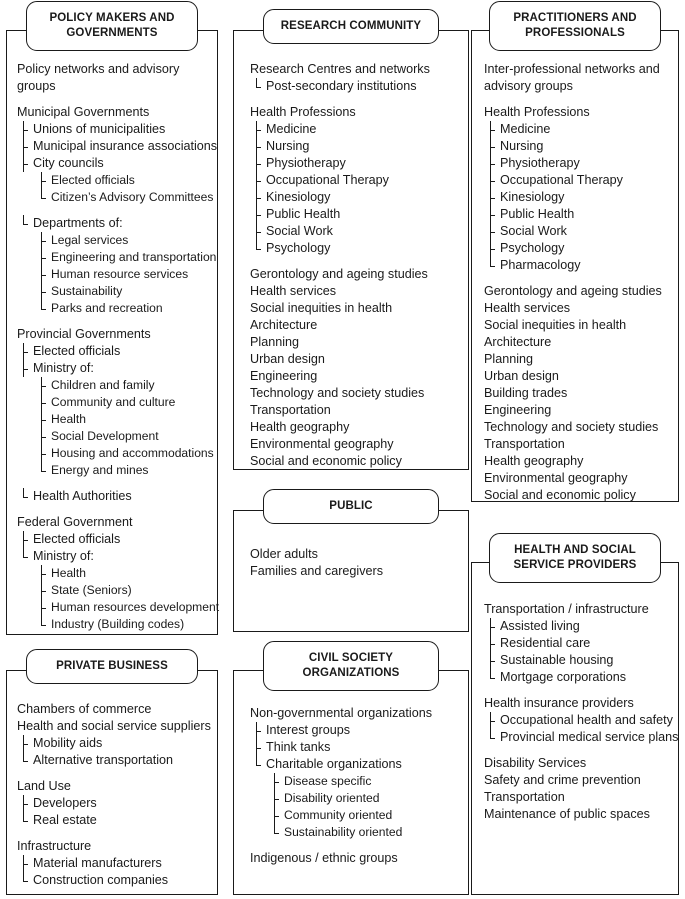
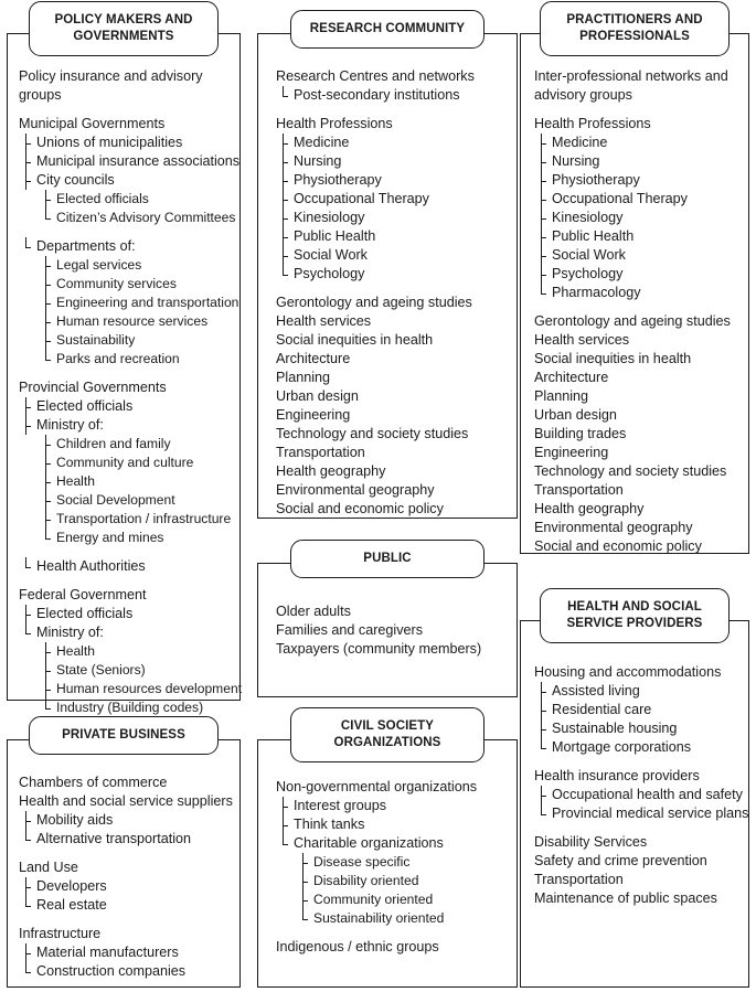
  POLICY MAKERS AND
  GOVERNMENTS
- Policy networks and advisory groups
+ Policy insurance and advisory groups
  Municipal Governments
  Unions of municipalities
  Municipal insurance associations
  City councils
  Elected officials
  Citizen’s Advisory Committees
  Departments of:
  Legal services
+ Community services
  Engineering and transportation
  Human resource services
  Sustainability
  Parks and recreation
  Provincial Governments
  Elected officials
  Ministry of:
  Children and family
  Community and culture
  Health
  Social Development
- Housing and accommodations
+ Transportation / infrastructure
  Energy and mines
  Health Authorities
  Federal Government
  Elected officials
  Ministry of:
  Health
  State (Seniors)
  Human resources development
  Industry (Building codes)
  PRIVATE BUSINESS
  Chambers of commerce
  Health and social service suppliers
  Mobility aids
  Alternative transportation
  Land Use
  Developers
  Real estate
  Infrastructure
  Material manufacturers
  Construction companies
  RESEARCH COMMUNITY
  Research Centres and networks
  Post-secondary institutions
  Health Professions
  Medicine
  Nursing
  Physiotherapy
  Occupational Therapy
  Kinesiology
  Public Health
  Social Work
  Psychology
  Gerontology and ageing studies
  Health services
  Social inequities in health
  Architecture
  Planning
  Urban design
  Engineering
  Technology and society studies
  Transportation
  Health geography
  Environmental geography
  Social and economic policy
  PUBLIC
  Older adults
  Families and caregivers
+ Taxpayers (community members)
  CIVIL SOCIETY
  ORGANIZATIONS
  Non-governmental organizations
  Interest groups
  Think tanks
  Charitable organizations
  Disease specific
  Disability oriented
  Community oriented
  Sustainability oriented
  Indigenous / ethnic groups
  PRACTITIONERS AND
  PROFESSIONALS
  Inter-professional networks and advisory groups
  Health Professions
  Medicine
  Nursing
  Physiotherapy
  Occupational Therapy
  Kinesiology
  Public Health
  Social Work
  Psychology
  Pharmacology
  Gerontology and ageing studies
  Health services
  Social inequities in health
  Architecture
  Planning
  Urban design
  Building trades
  Engineering
  Technology and society studies
  Transportation
  Health geography
  Environmental geography
  Social and economic policy
  HEALTH AND SOCIAL
  SERVICE PROVIDERS
- Transportation / infrastructure
+ Housing and accommodations
  Assisted living
  Residential care
  Sustainable housing
  Mortgage corporations
  Health insurance providers
  Occupational health and safety
  Provincial medical service plans
  Disability Services
  Safety and crime prevention
  Transportation
  Maintenance of public spaces
